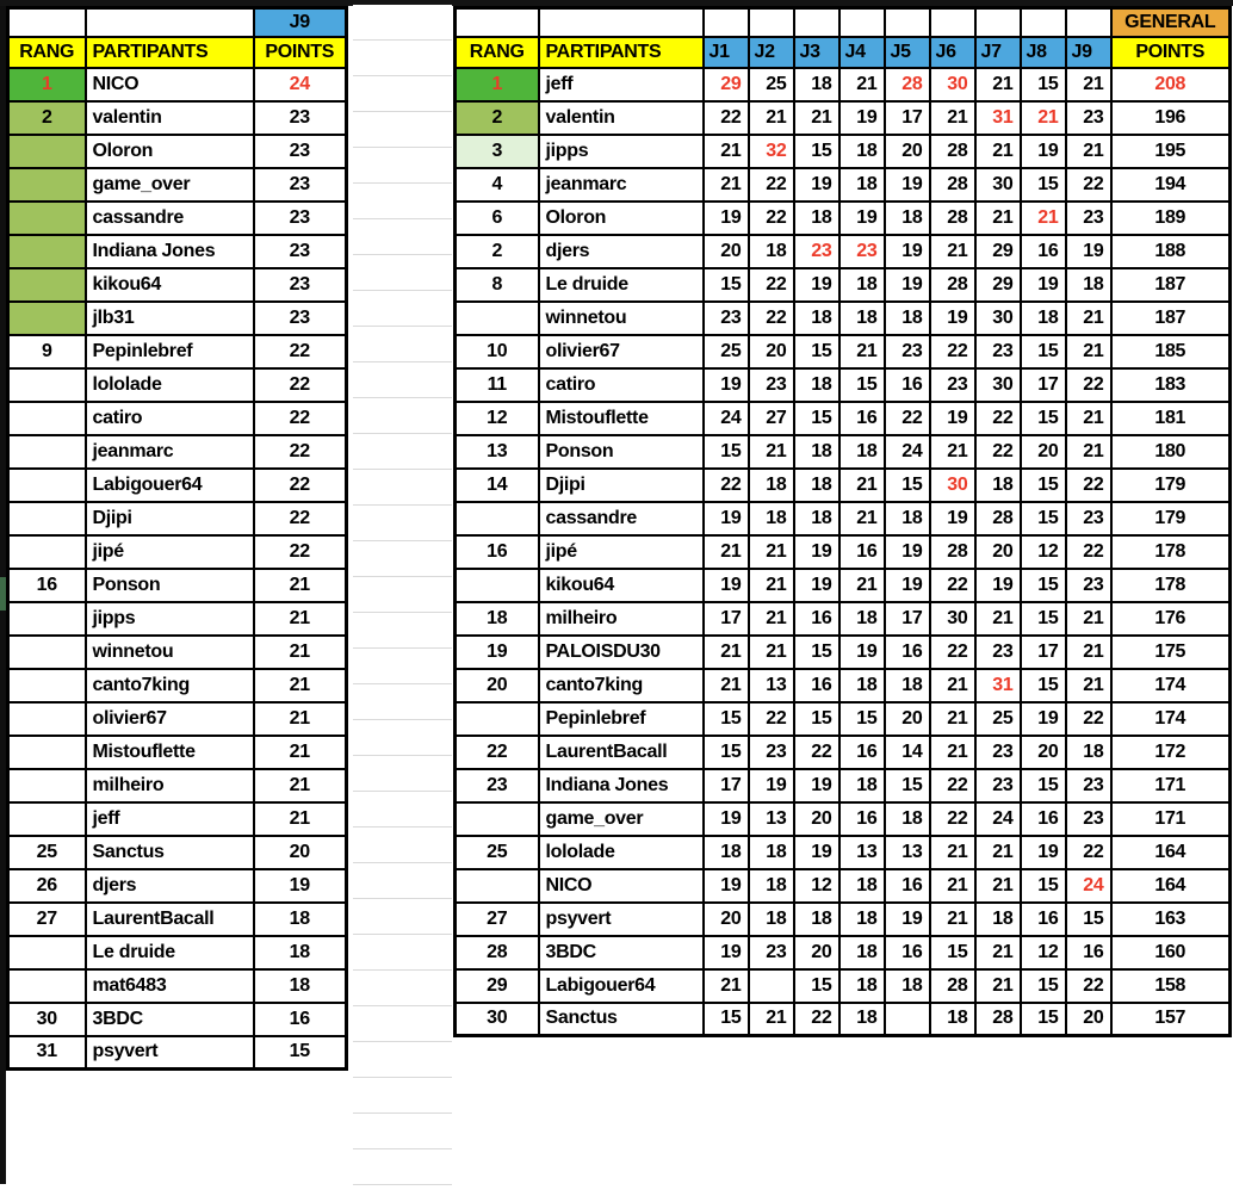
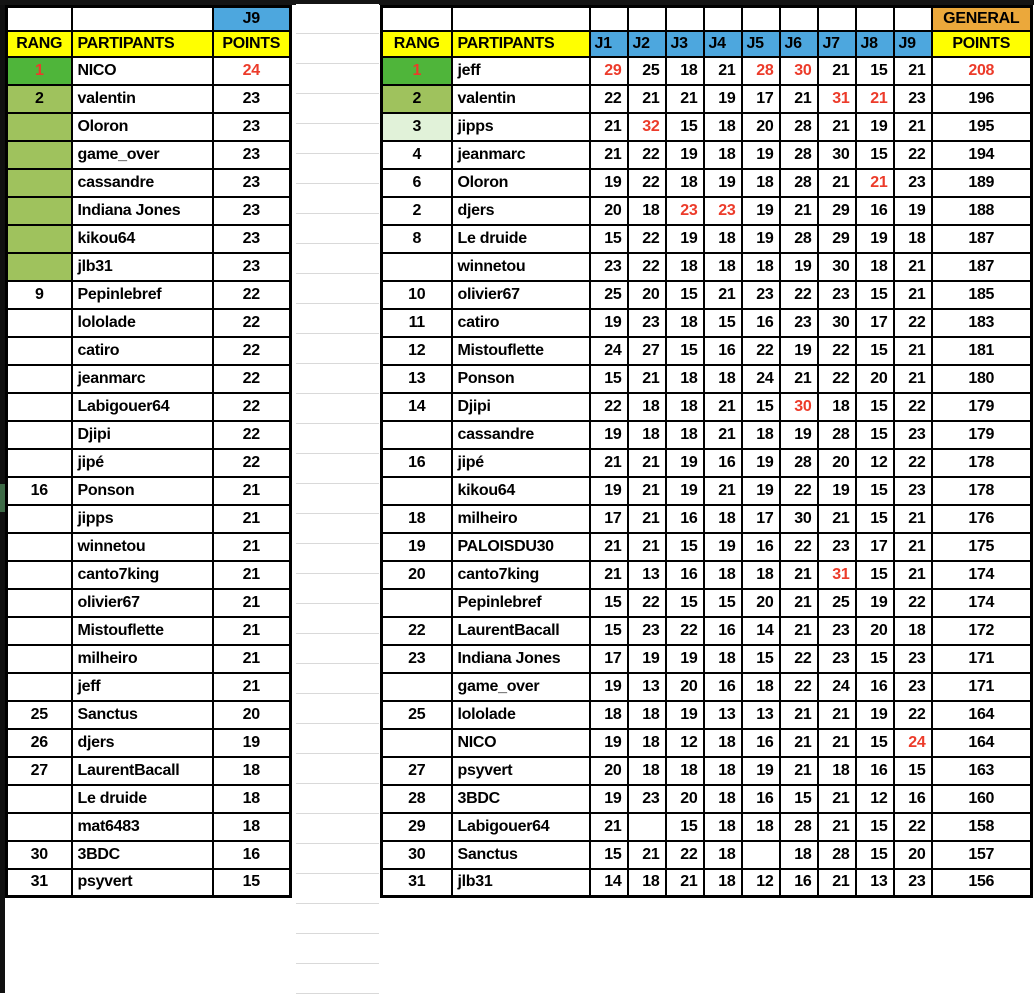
  		J9
  RANG	PARTIPANTS	POINTS
  1	NICO	24
  2	valentin	23
  	Oloron	23
  	game_over	23
  	cassandre	23
  	Indiana Jones	23
  	kikou64	23
  	jlb31	23
  9	Pepinlebref	22
  	lololade	22
  	catiro	22
  	jeanmarc	22
  	Labigouer64	22
  	Djipi	22
  	jipé	22
  16	Ponson	21
  	jipps	21
  	winnetou	21
  	canto7king	21
  	olivier67	21
  	Mistouflette	21
  	milheiro	21
  	jeff	21
  25	Sanctus	20
  26	djers	19
  27	LaurentBacall	18
  	Le druide	18
  	mat6483	18
  30	3BDC	16
  31	psyvert	15
  											GENERAL
  RANG	PARTIPANTS	J1	J2	J3	J4	J5	J6	J7	J8	J9	POINTS
  1	jeff	29	25	18	21	28	30	21	15	21	208
  2	valentin	22	21	21	19	17	21	31	21	23	196
  3	jipps	21	32	15	18	20	28	21	19	21	195
  4	jeanmarc	21	22	19	18	19	28	30	15	22	194
  6	Oloron	19	22	18	19	18	28	21	21	23	189
  2	djers	20	18	23	23	19	21	29	16	19	188
  8	Le druide	15	22	19	18	19	28	29	19	18	187
  	winnetou	23	22	18	18	18	19	30	18	21	187
  10	olivier67	25	20	15	21	23	22	23	15	21	185
  11	catiro	19	23	18	15	16	23	30	17	22	183
  12	Mistouflette	24	27	15	16	22	19	22	15	21	181
  13	Ponson	15	21	18	18	24	21	22	20	21	180
  14	Djipi	22	18	18	21	15	30	18	15	22	179
  	cassandre	19	18	18	21	18	19	28	15	23	179
  16	jipé	21	21	19	16	19	28	20	12	22	178
  	kikou64	19	21	19	21	19	22	19	15	23	178
  18	milheiro	17	21	16	18	17	30	21	15	21	176
  19	PALOISDU30	21	21	15	19	16	22	23	17	21	175
  20	canto7king	21	13	16	18	18	21	31	15	21	174
  	Pepinlebref	15	22	15	15	20	21	25	19	22	174
  22	LaurentBacall	15	23	22	16	14	21	23	20	18	172
  23	Indiana Jones	17	19	19	18	15	22	23	15	23	171
  	game_over	19	13	20	16	18	22	24	16	23	171
  25	lololade	18	18	19	13	13	21	21	19	22	164
  	NICO	19	18	12	18	16	21	21	15	24	164
  27	psyvert	20	18	18	18	19	21	18	16	15	163
  28	3BDC	19	23	20	18	16	15	21	12	16	160
  29	Labigouer64	21		15	18	18	28	21	15	22	158
  30	Sanctus	15	21	22	18		18	28	15	20	157
+ 31	jlb31	14	18	21	18	12	16	21	13	23	156
